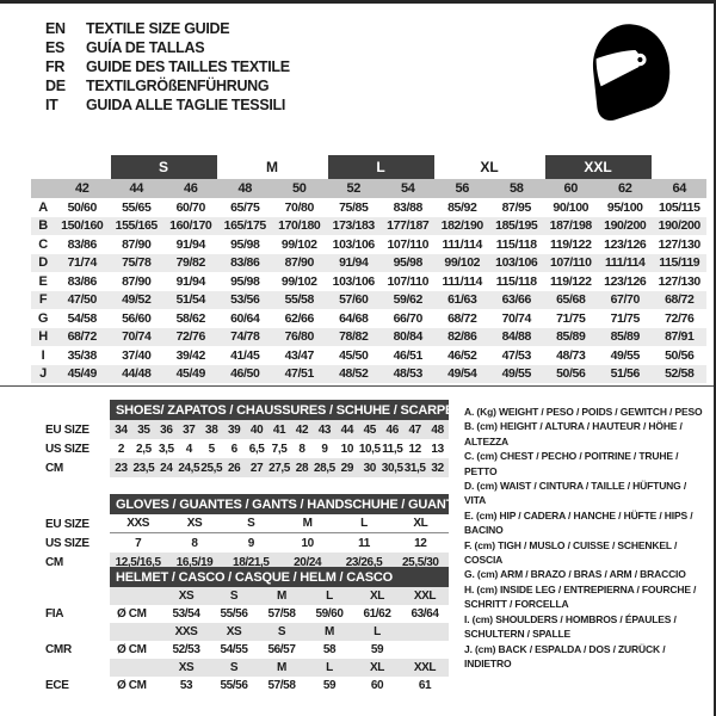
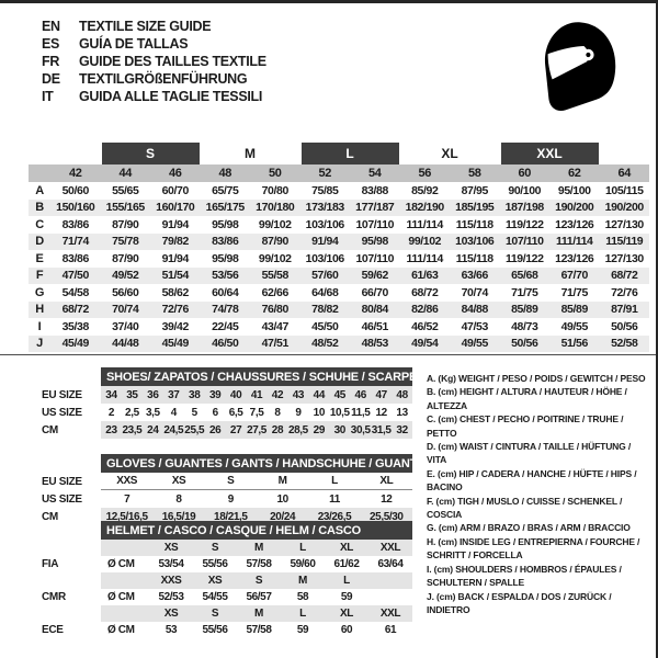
  EN
  TEXTILE SIZE GUIDE
  ES
  GUÍA DE TALLAS
  FR
  GUIDE DES TAILLES TEXTILE
  DE
  TEXTILGRÖßENFÜHRUNG
  IT
  GUIDA ALLE TAGLIE TESSILI
  S
  M
  L
  XL
  XXL
  42
  44
  46
  48
  50
  52
  54
  56
  58
  60
  62
  64
  A
  50/60
  55/65
  60/70
  65/75
  70/80
  75/85
  83/88
  85/92
  87/95
  90/100
  95/100
  105/115
  B
  150/160
  155/165
  160/170
  165/175
  170/180
  173/183
  177/187
  182/190
  185/195
  187/198
  190/200
  190/200
  C
  83/86
  87/90
  91/94
  95/98
  99/102
  103/106
  107/110
  111/114
  115/118
  119/122
  123/126
  127/130
  D
  71/74
  75/78
  79/82
  83/86
  87/90
  91/94
  95/98
  99/102
  103/106
  107/110
  111/114
  115/119
  E
  83/86
  87/90
  91/94
  95/98
  99/102
  103/106
  107/110
  111/114
  115/118
  119/122
  123/126
  127/130
  F
  47/50
  49/52
  51/54
  53/56
  55/58
  57/60
  59/62
  61/63
  63/66
  65/68
  67/70
  68/72
  G
  54/58
  56/60
  58/62
  60/64
  62/66
  64/68
  66/70
  68/72
  70/74
  71/75
  71/75
  72/76
  H
  68/72
  70/74
  72/76
  74/78
  76/80
  78/82
  80/84
  82/86
  84/88
  85/89
  85/89
  87/91
  I
  35/38
  37/40
  39/42
- 41/45
+ 22/45
  43/47
  45/50
  46/51
  46/52
  47/53
  48/73
  49/55
  50/56
  J
  45/49
  44/48
  45/49
  46/50
  47/51
  48/52
  48/53
  49/54
  49/55
  50/56
  51/56
  52/58
  SHOES/ ZAPATOS / CHAUSSURES / SCHUHE / SCARPE
  EU SIZE
  34
  35
  36
  37
  38
  39
  40
  41
  42
  43
  44
  45
  46
  47
  48
  US SIZE
  2
  2,5
  3,5
  4
  5
  6
  6,5
  7,5
  8
  9
  10
  10,5
  11,5
  12
  13
  CM
  23
  23,5
  24
  24,5
  25,5
  26
  27
  27,5
  28
  28,5
  29
  30
  30,5
  31,5
  32
  GLOVES / GUANTES / GANTS / HANDSCHUHE / GUANTI
  EU SIZE
  XXS
  XS
  S
  M
  L
  XL
  US SIZE
  7
  8
  9
  10
  11
  12
  CM
  12,5/16,5
  16,5/19
  18/21,5
  20/24
  23/26,5
  25,5/30
  HELMET / CASCO / CASQUE / HELM / CASCO
  XS
  S
  M
  L
  XL
  XXL
  FIA
  Ø CM
  53/54
  55/56
  57/58
  59/60
  61/62
  63/64
  XXS
  XS
  S
  M
  L
  CMR
  Ø CM
  52/53
  54/55
  56/57
  58
  59
  XS
  S
  M
  L
  XL
  XXL
  ECE
  Ø CM
  53
  55/56
  57/58
  59
  60
  61
  A. (Kg) WEIGHT / PESO / POIDS / GEWITCH / PESO
  B. (cm) HEIGHT / ALTURA / HAUTEUR / HÖHE / ALTEZZA
  C. (cm) CHEST / PECHO / POITRINE / TRUHE / PETTO
  D. (cm) WAIST / CINTURA / TAILLE / HÜFTUNG / VITA
  E. (cm) HIP / CADERA / HANCHE / HÜFTE / HIPS / BACINO
  F. (cm) TIGH / MUSLO / CUISSE / SCHENKEL / COSCIA
  G. (cm) ARM / BRAZO / BRAS / ARM / BRACCIO
  H. (cm) INSIDE LEG / ENTREPIERNA / FOURCHE / SCHRITT / FORCELLA
  I. (cm) SHOULDERS / HOMBROS / ÉPAULES / SCHULTERN / SPALLE
  J. (cm) BACK / ESPALDA / DOS / ZURÜCK / INDIETRO
